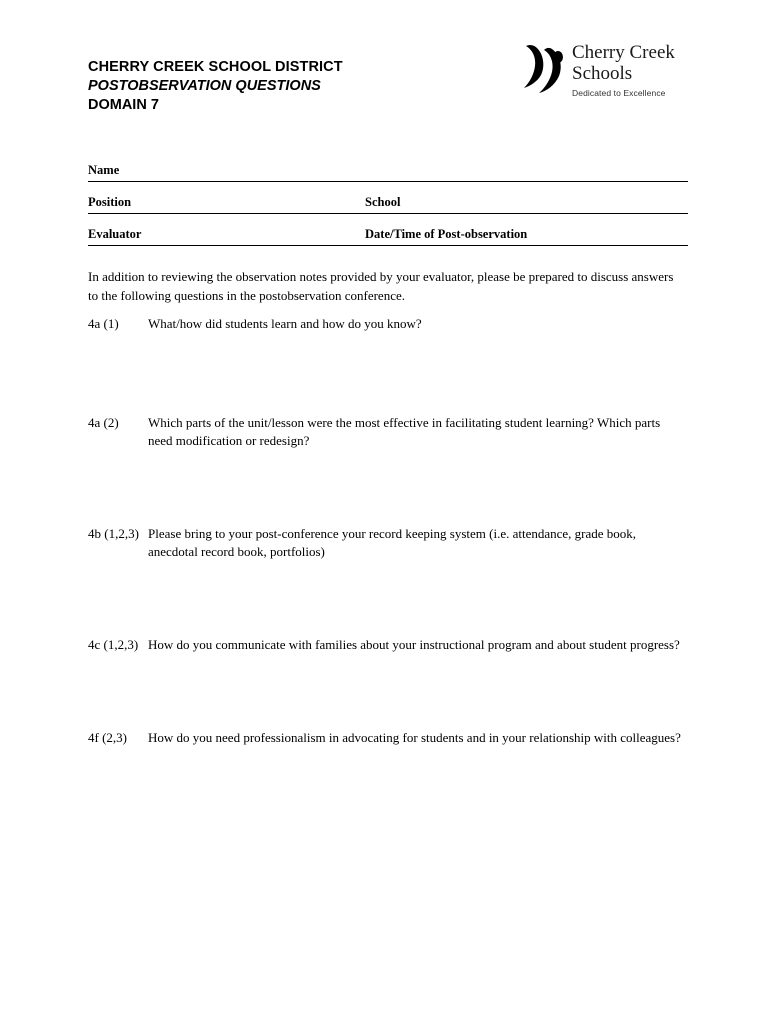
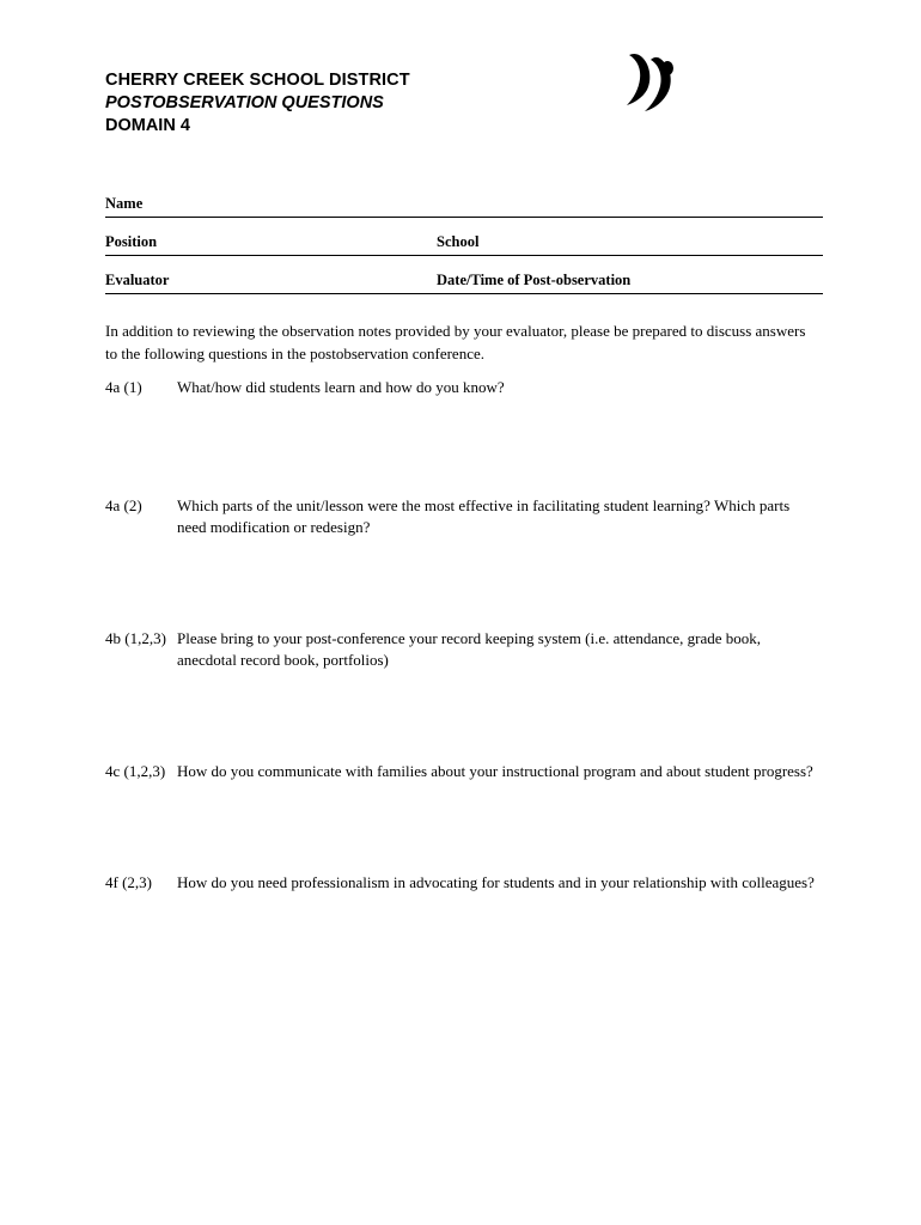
  CHERRY CREEK SCHOOL DISTRICT
  POSTOBSERVATION QUESTIONS
- DOMAIN 7
+ DOMAIN 4
- Cherry Creek
- Schools
- Dedicated to Excellence
  Name
  Position
  School
  Evaluator
  Date/Time of Post-observation
  In addition to reviewing the observation notes provided by your evaluator, please be prepared to discuss answers to the following questions in the postobservation conference.
  4a (1)
  What/how did students learn and how do you know?
  4a (2)
  Which parts of the unit/lesson were the most effective in facilitating student learning? Which parts need modification or redesign?
  4b (1,2,3)
  Please bring to your post-conference your record keeping system (i.e. attendance, grade book, anecdotal record book, portfolios)
  4c (1,2,3)
  How do you communicate with families about your instructional program and about student progress?
  4f (2,3)
  How do you need professionalism in advocating for students and in your relationship with colleagues?
